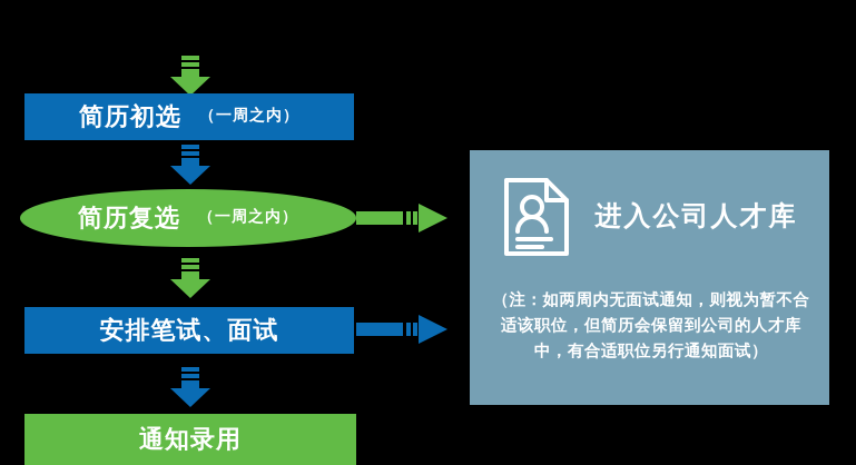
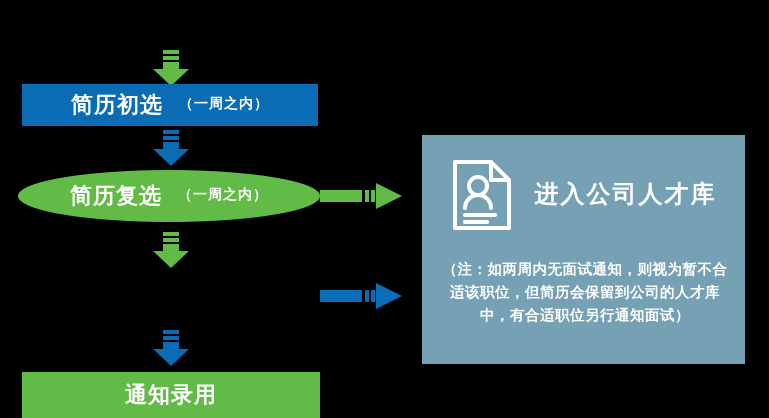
  简历初选
  （一周之内）
  简历复选
  （一周之内）
- 安排笔试、面试
  通知录用
  进入公司人才库
  （注：如两周内无面试通知，则视为暂不合适该职位，但简历会保留到公司的人才库中，有合适职位另行通知面试）
